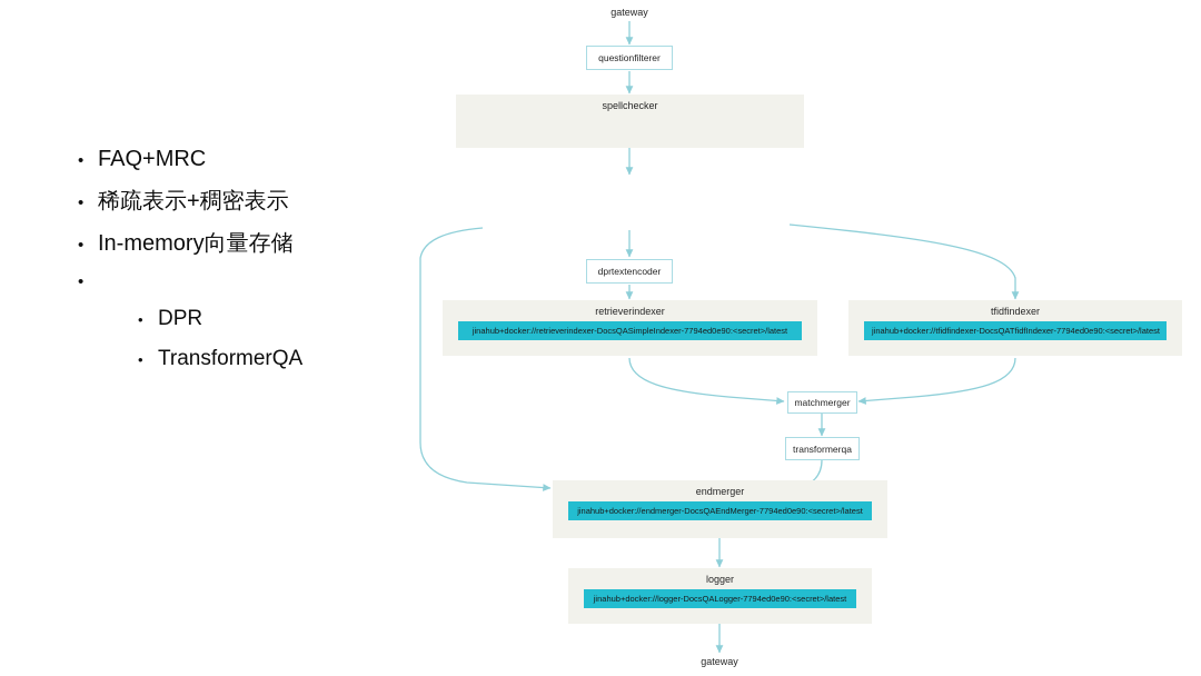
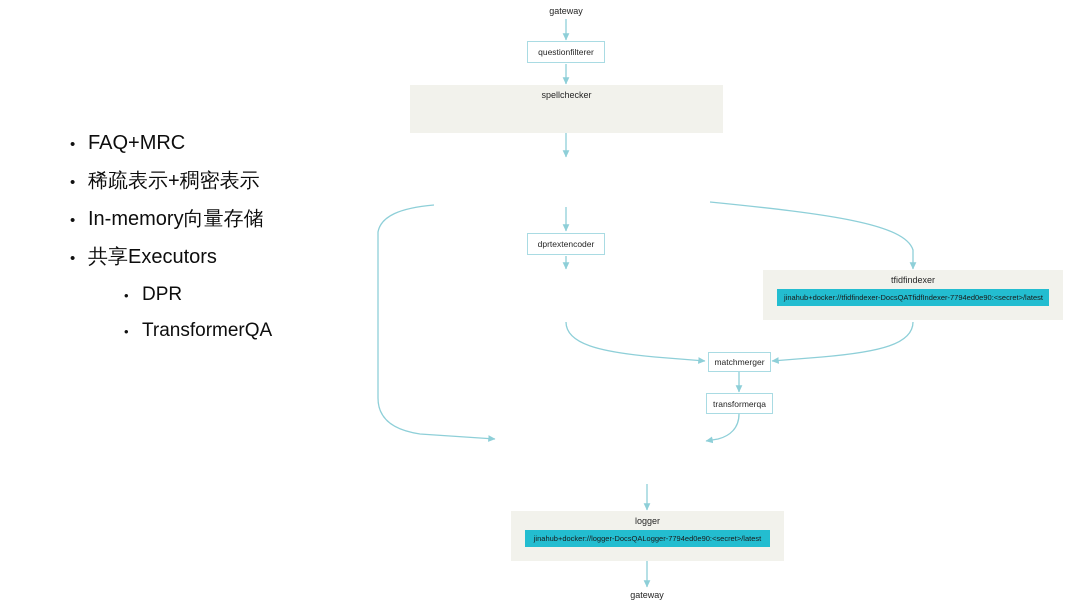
  •
  FAQ+MRC
  •
  稀疏表示+稠密表示
  •
  In-memory向量存储
  •
+ 共享Executors
  •
  DPR
  •
  TransformerQA
  gateway
  questionfilterer
  spellchecker
  dprtextencoder
- retrieverindexer
- jinahub+docker://retrieverindexer-DocsQASimpleIndexer-7794ed0e90:<secret>/latest
  tfidfindexer
  jinahub+docker://tfidfindexer-DocsQATfidfIndexer-7794ed0e90:<secret>/latest
  matchmerger
  transformerqa
- endmerger
- jinahub+docker://endmerger-DocsQAEndMerger-7794ed0e90:<secret>/latest
  logger
  jinahub+docker://logger-DocsQALogger-7794ed0e90:<secret>/latest
  gateway
